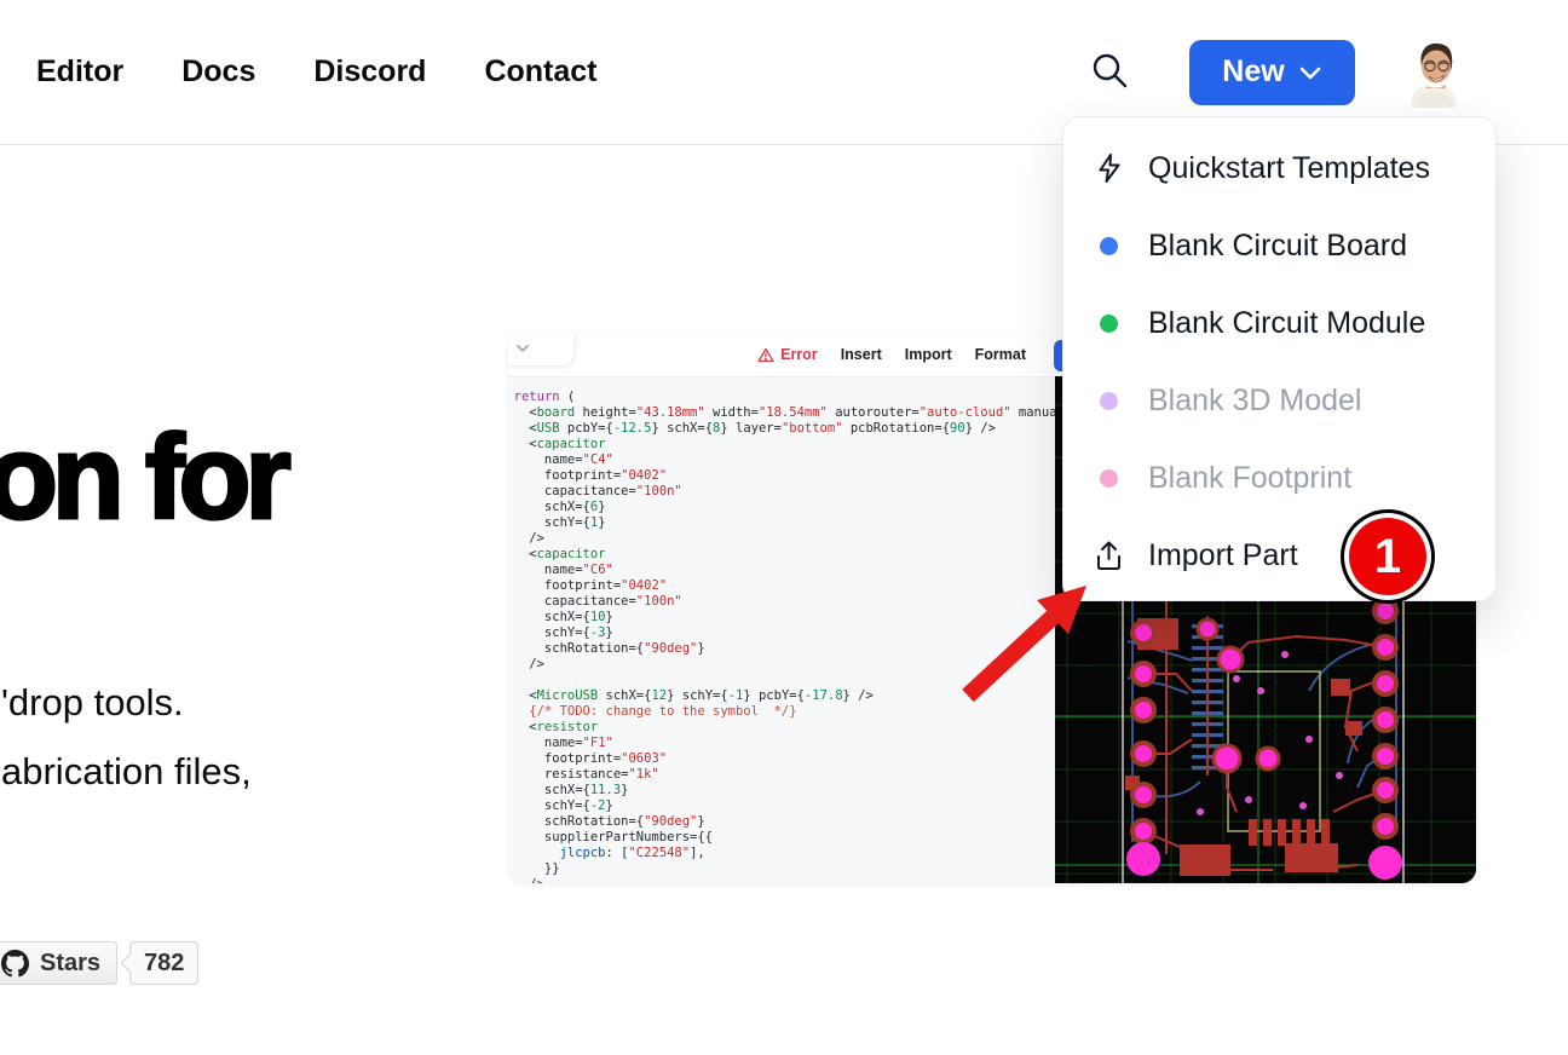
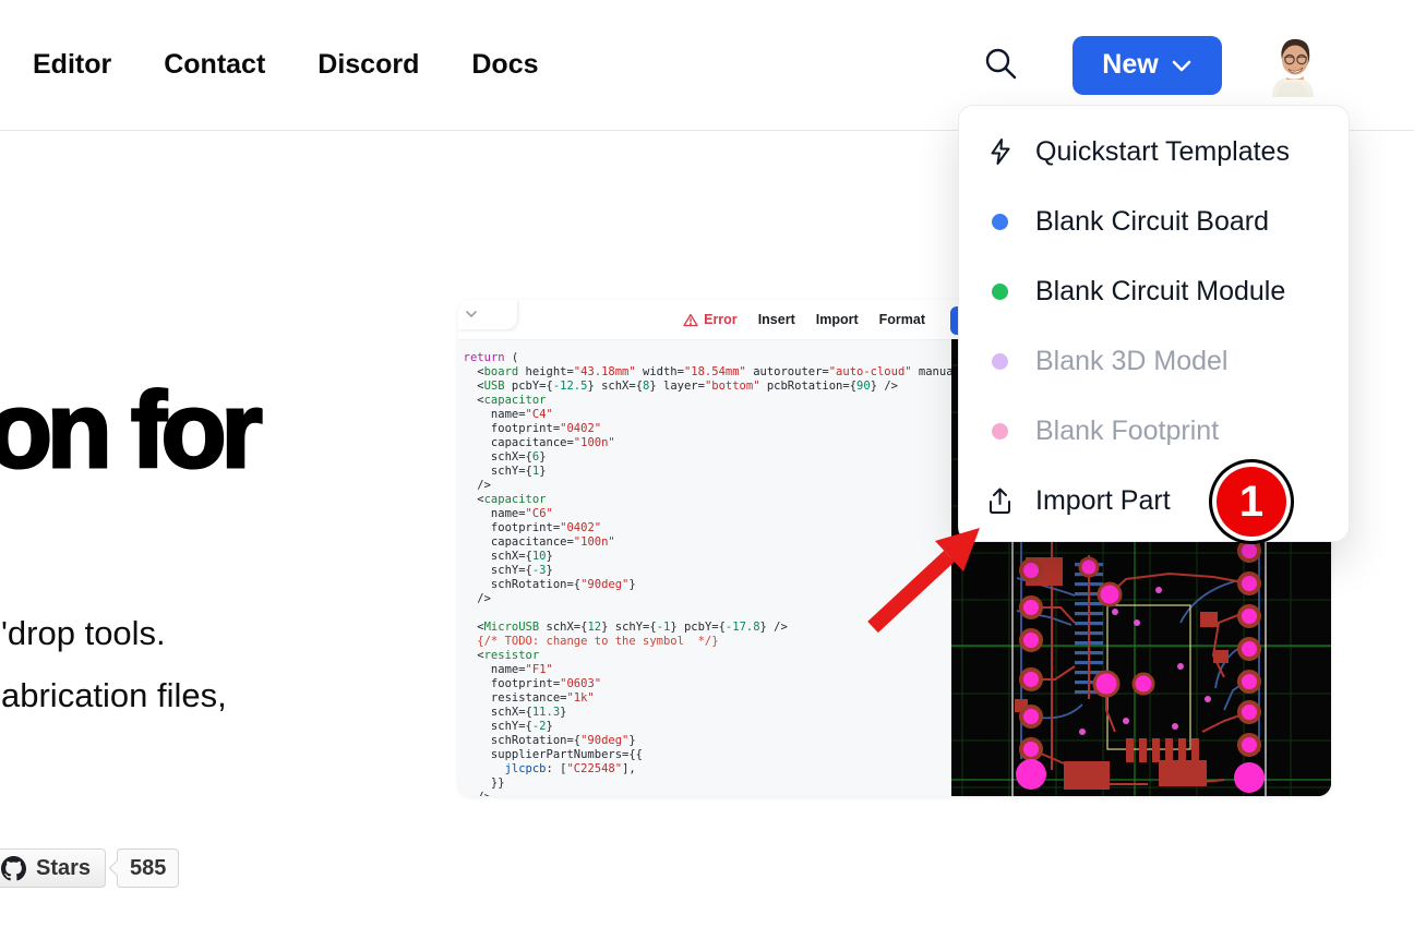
  Editor
- Docs
+ Contact
  Discord
- Contact
+ Docs
  New
  on for
  'drop tools.
  abrication files,
  Stars
- 782
+ 585
  Error
  Insert
  Import
  Format
  return (
  <board height="43.18mm" width="18.54mm" autorouter="auto-cloud" manua
  <USB pcbY={-12.5} schX={8} layer="bottom" pcbRotation={90} />
  <capacitor
  name="C4"
  footprint="0402"
  capacitance="100n"
  schX={6}
  schY={1}
  />
  <capacitor
  name="C6"
  footprint="0402"
  capacitance="100n"
  schX={10}
  schY={-3}
  schRotation={"90deg"}
  />
  <MicroUSB schX={12} schY={-1} pcbY={-17.8} />
  {/* TODO: change to the symbol */}
  <resistor
  name="F1"
  footprint="0603"
  resistance="1k"
  schX={11.3}
  schY={-2}
  schRotation={"90deg"}
  supplierPartNumbers={{
  jlcpcb: ["C22548"],
  }}
  Quickstart Templates
  Blank Circuit Board
  Blank Circuit Module
  Blank 3D Model
  Blank Footprint
  Import Part
  1
